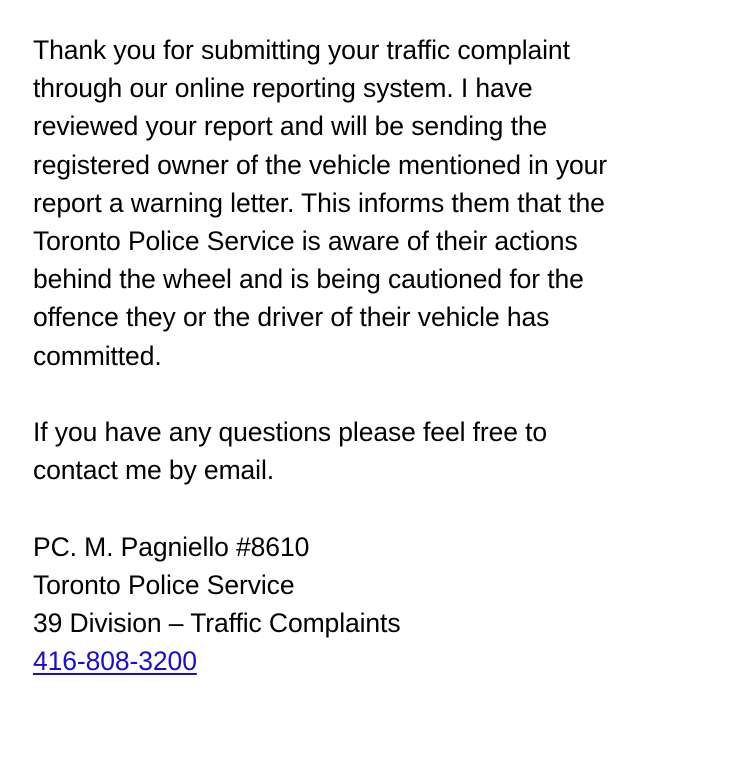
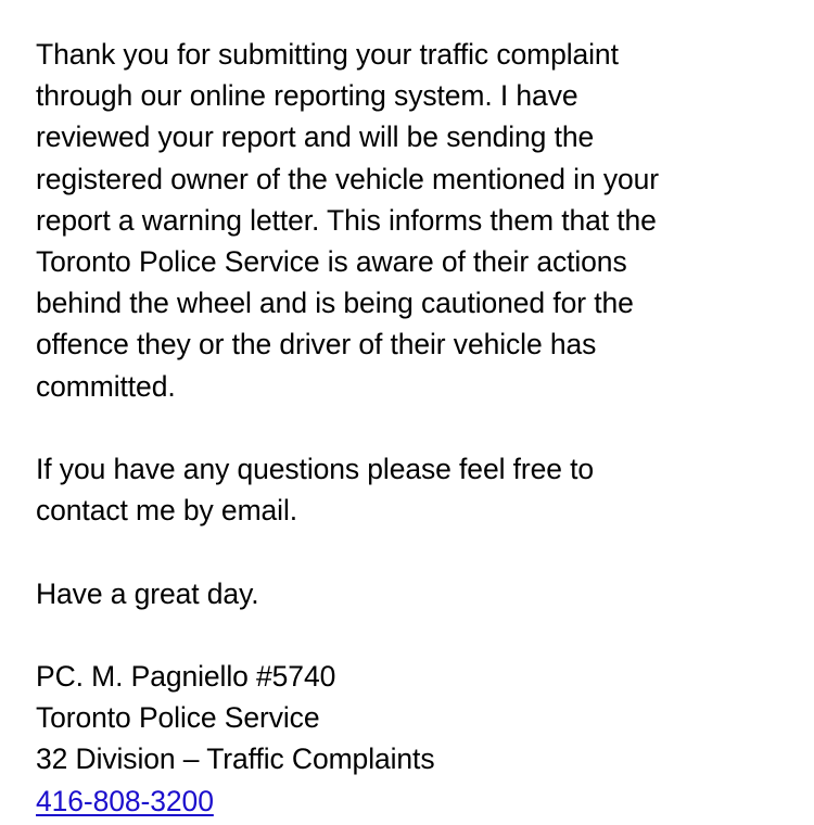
  Thank you for submitting your traffic complaint
  through our online reporting system. I have
  reviewed your report and will be sending the
  registered owner of the vehicle mentioned in your
  report a warning letter. This informs them that the
  Toronto Police Service is aware of their actions
  behind the wheel and is being cautioned for the
  offence they or the driver of their vehicle has
  committed.
  If you have any questions please feel free to
  contact me by email.
+ Have a great day.
- PC. M. Pagniello #8610
+ PC. M. Pagniello #5740
  Toronto Police Service
- 39 Division – Traffic Complaints
+ 32 Division – Traffic Complaints
  416-808-3200
